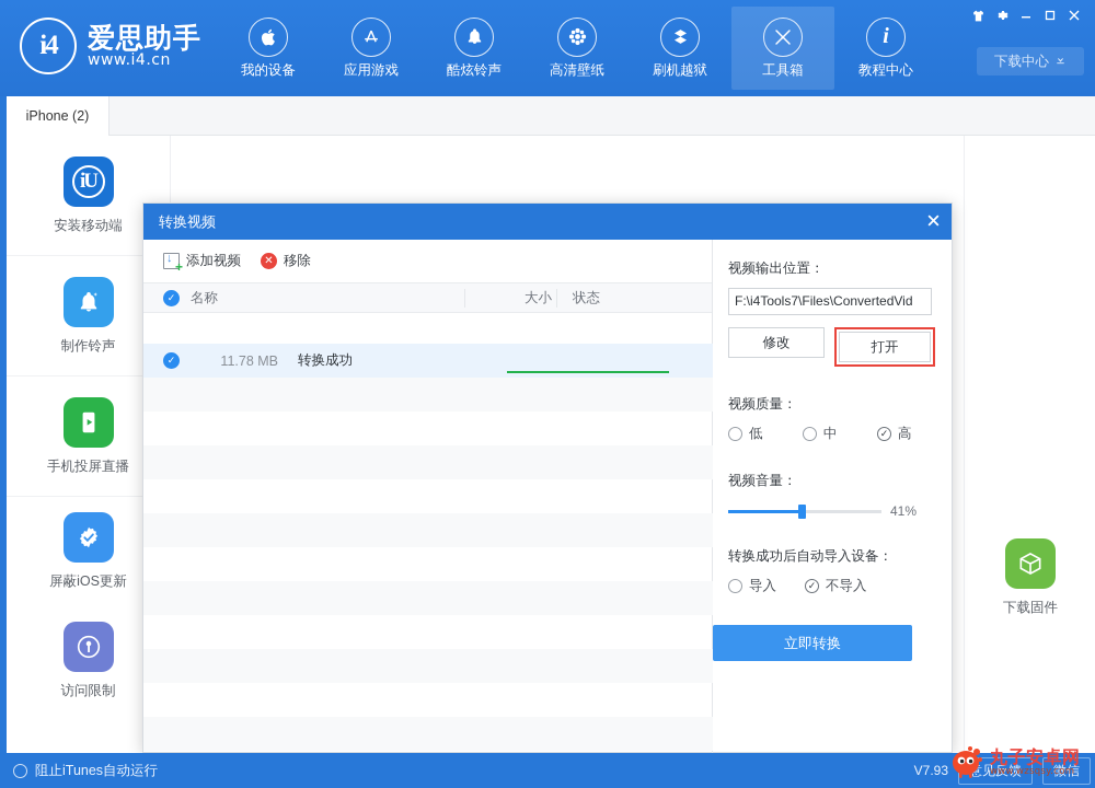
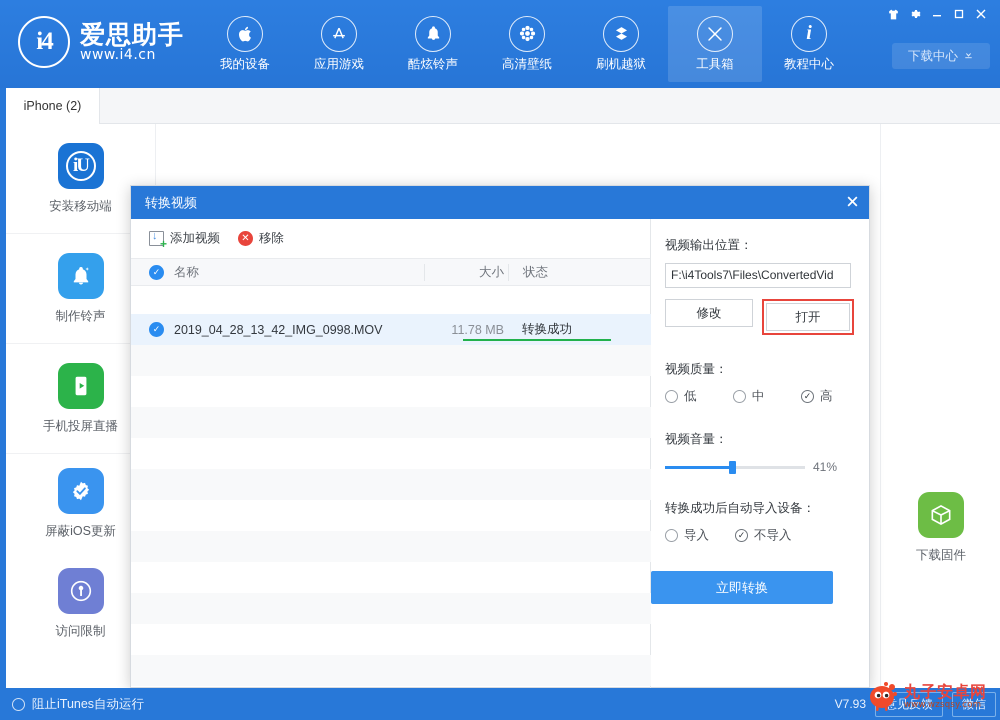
  i4
  爱思助手
  www.i4.cn
  我的设备
  应用游戏
  酷炫铃声
  高清壁纸
  刷机越狱
  工具箱
  i
  教程中心
  下载中心
  iPhone (2)
  iU
  安装移动端
  制作铃声
  手机投屏直播
  屏蔽iOS更新
  访问限制
  下载固件
  转换视频
  添加视频
  ✕
  移除
  ✓
  名称
  大小
  状态
  ✓
+ 2019_04_28_13_42_IMG_0998.MOV
  11.78 MB
  转换成功
  视频输出位置：
  F:\i4Tools7\Files\ConvertedVid
  修改
  打开
  视频质量：
  低
  中
  ✓
  高
  视频音量：
  41%
  转换成功后自动导入设备：
  导入
  ✓
  不导入
  立即转换
  阻止iTunes自动运行
  V7.93
  见反馈
  微信
  丸子安卓网
  www.wzsqsy.com
